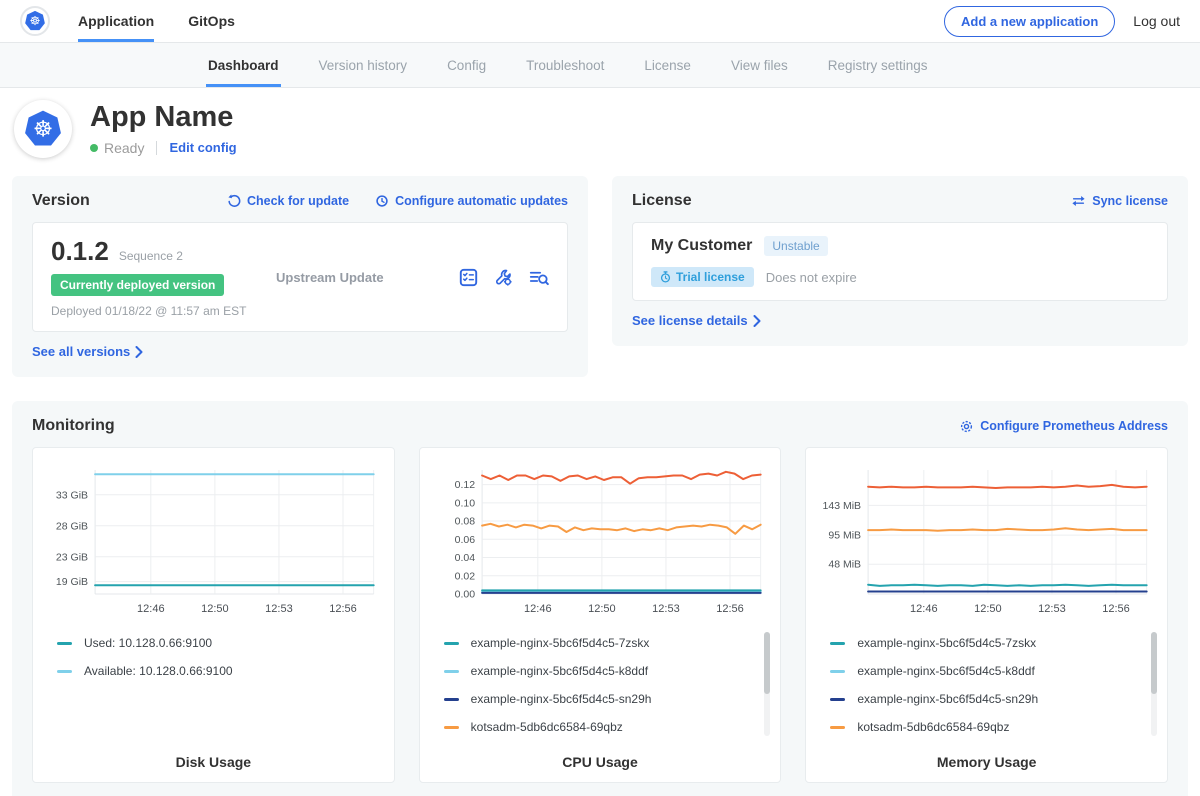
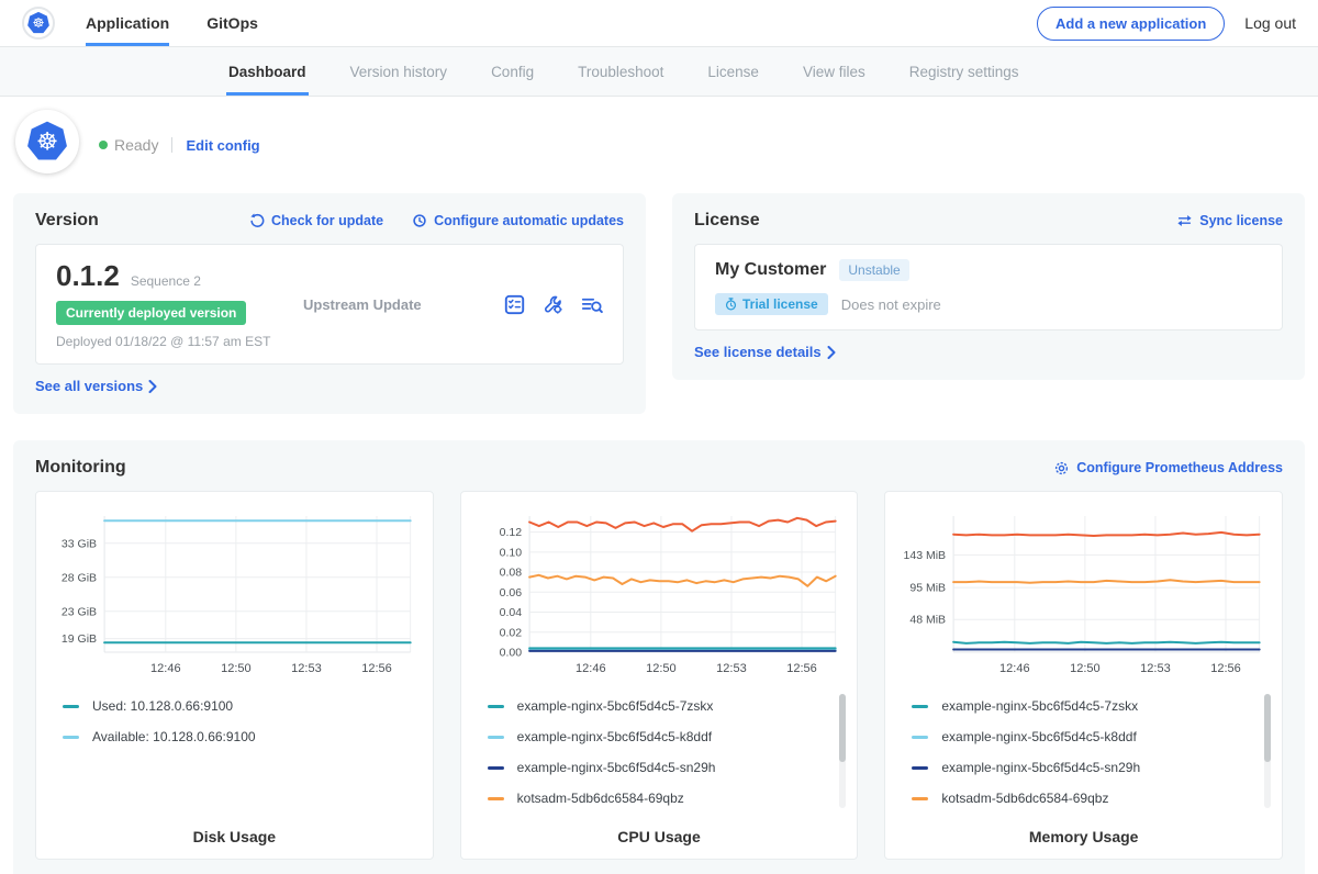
  ☸
  Application
  GitOps
  Add a new application
  Log out
  Dashboard
  Version history
  Config
  Troubleshoot
  License
  View files
  Registry settings
  ☸
- App Name
  Ready
  Edit config
  Version
  Check for update
  Configure automatic updates
  0.1.2
  Sequence 2
  Currently deployed version
  Deployed 01/18/22 @ 11:57 am EST
  Upstream Update
  See all versions
  License
  Sync license
  My Customer
  Unstable
  Trial license
  Does not expire
  See license details
  Monitoring
  Configure Prometheus Address
  33 GiB
  28 GiB
  23 GiB
  19 GiB
  12:46
  12:50
  12:53
  12:56
  Used: 10.128.0.66:9100
  Available: 10.128.0.66:9100
  Disk Usage
  0.12
  0.10
  0.08
  0.06
  0.04
  0.02
  0.00
  12:46
  12:50
  12:53
  12:56
  example-nginx-5bc6f5d4c5-7zskx
  example-nginx-5bc6f5d4c5-k8ddf
  example-nginx-5bc6f5d4c5-sn29h
  kotsadm-5db6dc6584-69qbz
  CPU Usage
  143 MiB
  95 MiB
  48 MiB
  12:46
  12:50
  12:53
  12:56
  example-nginx-5bc6f5d4c5-7zskx
  example-nginx-5bc6f5d4c5-k8ddf
  example-nginx-5bc6f5d4c5-sn29h
  kotsadm-5db6dc6584-69qbz
  Memory Usage
